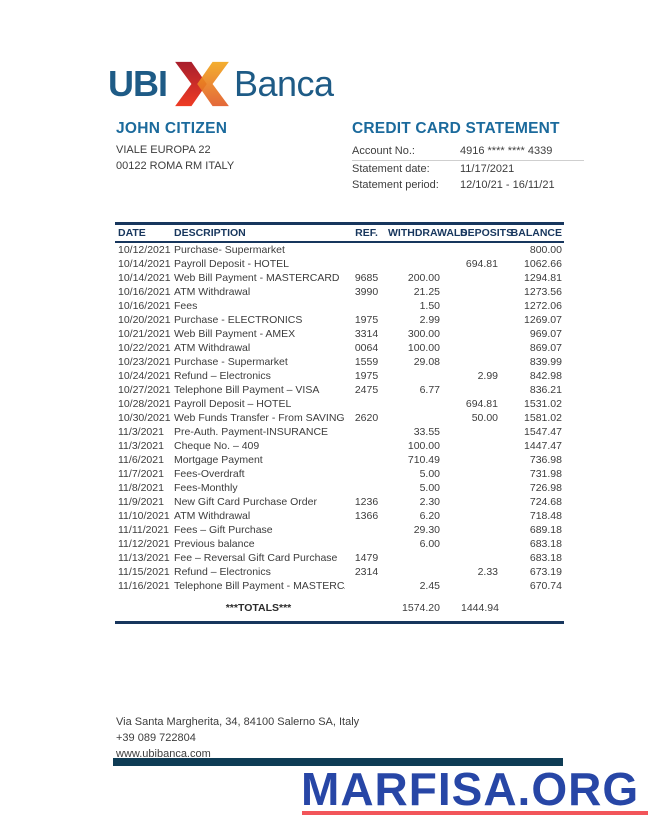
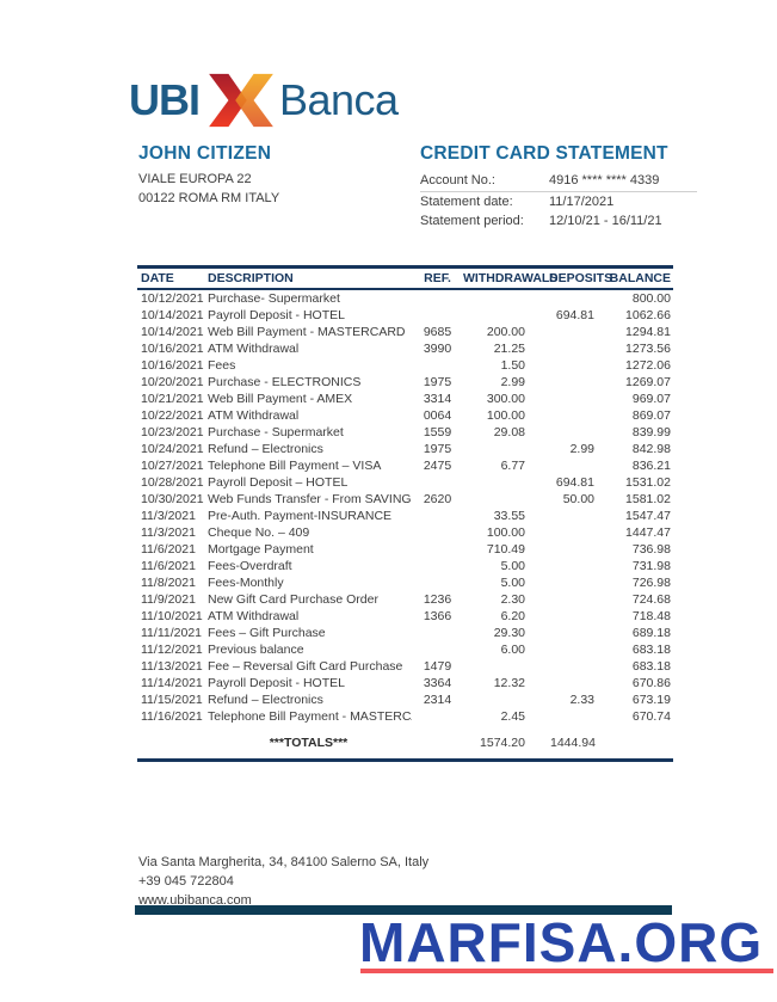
  UBI
  Banca
  JOHN CITIZEN
  VIALE EUROPA 22
  00122 ROMA RM ITALY
  CREDIT CARD STATEMENT
  Account No.:
  4916 **** **** 4339
  Statement date:
  11/17/2021
  Statement period:
  12/10/21 - 16/11/21
  DATE	DESCRIPTION	REF.	WITHDRAWAL	DEPOSITS	BALANCE
  10/12/2021	Purchase- Supermarket				800.00
  10/14/2021	Payroll Deposit - HOTEL			694.81	1062.66
  10/14/2021	Web Bill Payment - MASTERCARD	9685	200.00		1294.81
  10/16/2021	ATM Withdrawal	3990	21.25		1273.56
  10/16/2021	Fees		1.50		1272.06
  10/20/2021	Purchase - ELECTRONICS	1975	2.99		1269.07
  10/21/2021	Web Bill Payment - AMEX	3314	300.00		969.07
  10/22/2021	ATM Withdrawal	0064	100.00		869.07
  10/23/2021	Purchase - Supermarket	1559	29.08		839.99
  10/24/2021	Refund – Electronics	1975		2.99	842.98
  10/27/2021	Telephone Bill Payment – VISA	2475	6.77		836.21
  10/28/2021	Payroll Deposit – HOTEL			694.81	1531.02
  10/30/2021	Web Funds Transfer - From SAVING	2620		50.00	1581.02
  11/3/2021	Pre-Auth. Payment-INSURANCE		33.55		1547.47
  11/3/2021	Cheque No. – 409		100.00		1447.47
  11/6/2021	Mortgage Payment		710.49		736.98
- 11/7/2021	Fees-Overdraft		5.00		731.98
+ 11/6/2021	Fees-Overdraft		5.00		731.98
  11/8/2021	Fees-Monthly		5.00		726.98
  11/9/2021	New Gift Card Purchase Order	1236	2.30		724.68
  11/10/2021	ATM Withdrawal	1366	6.20		718.48
  11/11/2021	Fees – Gift Purchase		29.30		689.18
  11/12/2021	Previous balance		6.00		683.18
  11/13/2021	Fee – Reversal Gift Card Purchase	1479			683.18
+ 11/14/2021	Payroll Deposit - HOTEL	3364	12.32		670.86
  11/15/2021	Refund – Electronics	2314		2.33	673.19
  11/16/2021	Telephone Bill Payment - MASTERC		2.45		670.74
  	***TOTALS***		1574.20	1444.94
  Via Santa Margherita, 34, 84100 Salerno SA, Italy
- +39 089 722804
+ +39 045 722804
  www.ubibanca.com
  MARFISA.ORG
